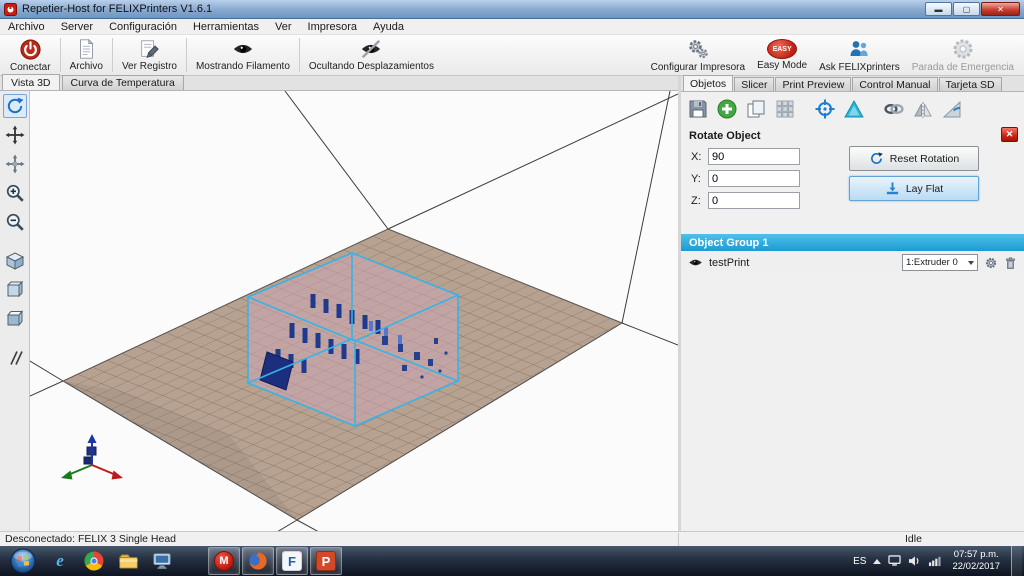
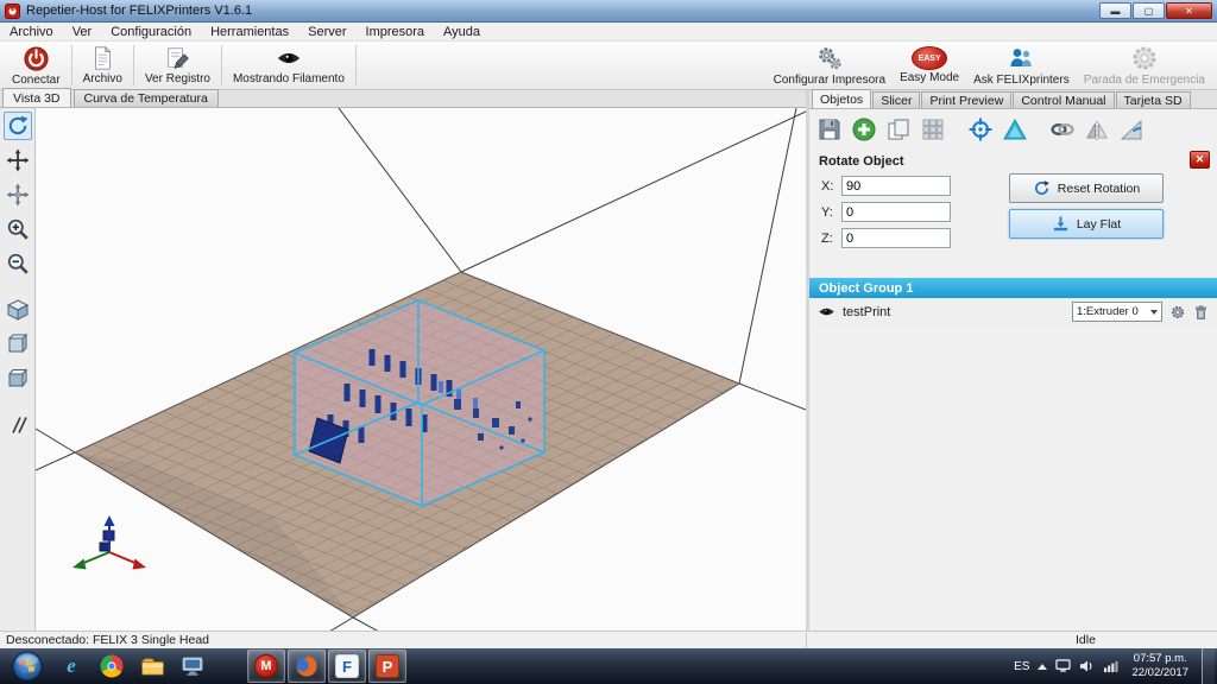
  Repetier-Host for FELIXPrinters V1.6.1
  ▬
  ▢
  ✕
  Archivo
- Server
+ Ver
  Configuración
  Herramientas
- Ver
+ Server
  Impresora
  Ayuda
  Conectar
  Archivo
  Ver Registro
  Mostrando Filamento
- Ocultando Desplazamientos
  Configurar Impresora
  Easy Mode
  Ask FELIXprinters
  Parada de Emergencia
  Vista 3D
  Curva de Temperatura
  Objetos
  Slicer
  Print Preview
  Control Manual
  Tarjeta SD
  Rotate Object
  ✕
  X:
  90
  Y:
  0
  Z:
  0
  Reset Rotation
  Lay Flat
  Object Group 1
  testPrint
  1:Extruder 0
  Desconectado: FELIX 3 Single Head
  Idle
  e
  M
  F
  P
  ES
  07:57 p.m.
  22/02/2017
